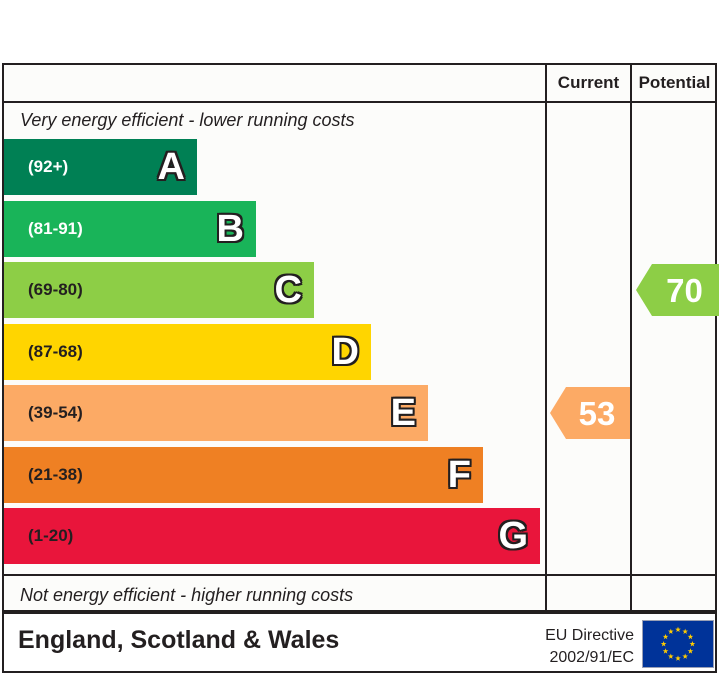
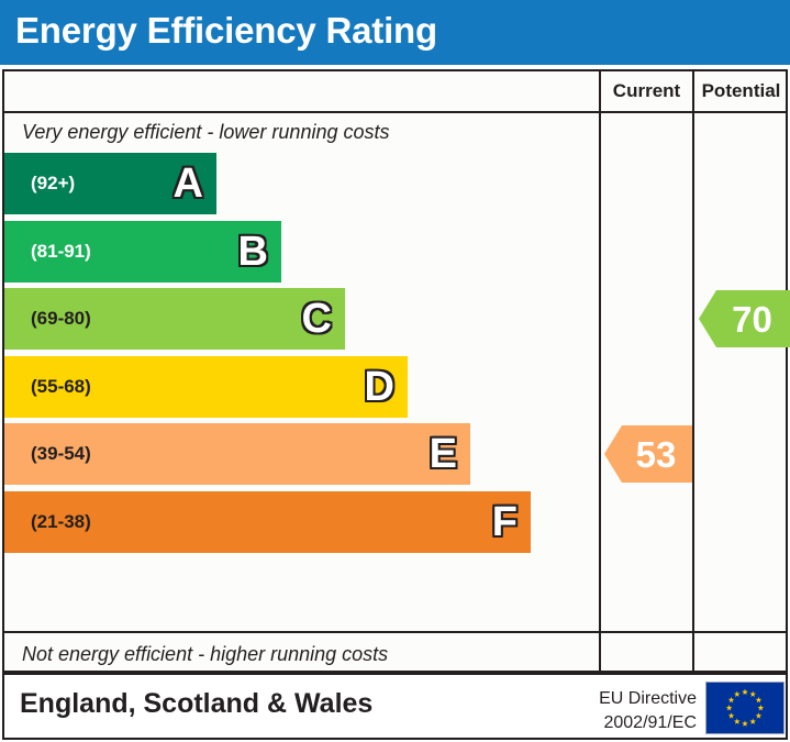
+ Energy Efficiency Rating
  Current
  Potential
  Very energy efficient - lower running costs
  Not energy efficient - higher running costs
  (92+)
  A
  (81-91)
  B
  (69-80)
  C
- (87-68)
+ (55-68)
  D
  (39-54)
  E
  (21-38)
  F
- (1-20)
- G
  53
  70
  England, Scotland & Wales
  EU Directive
  2002/91/EC
